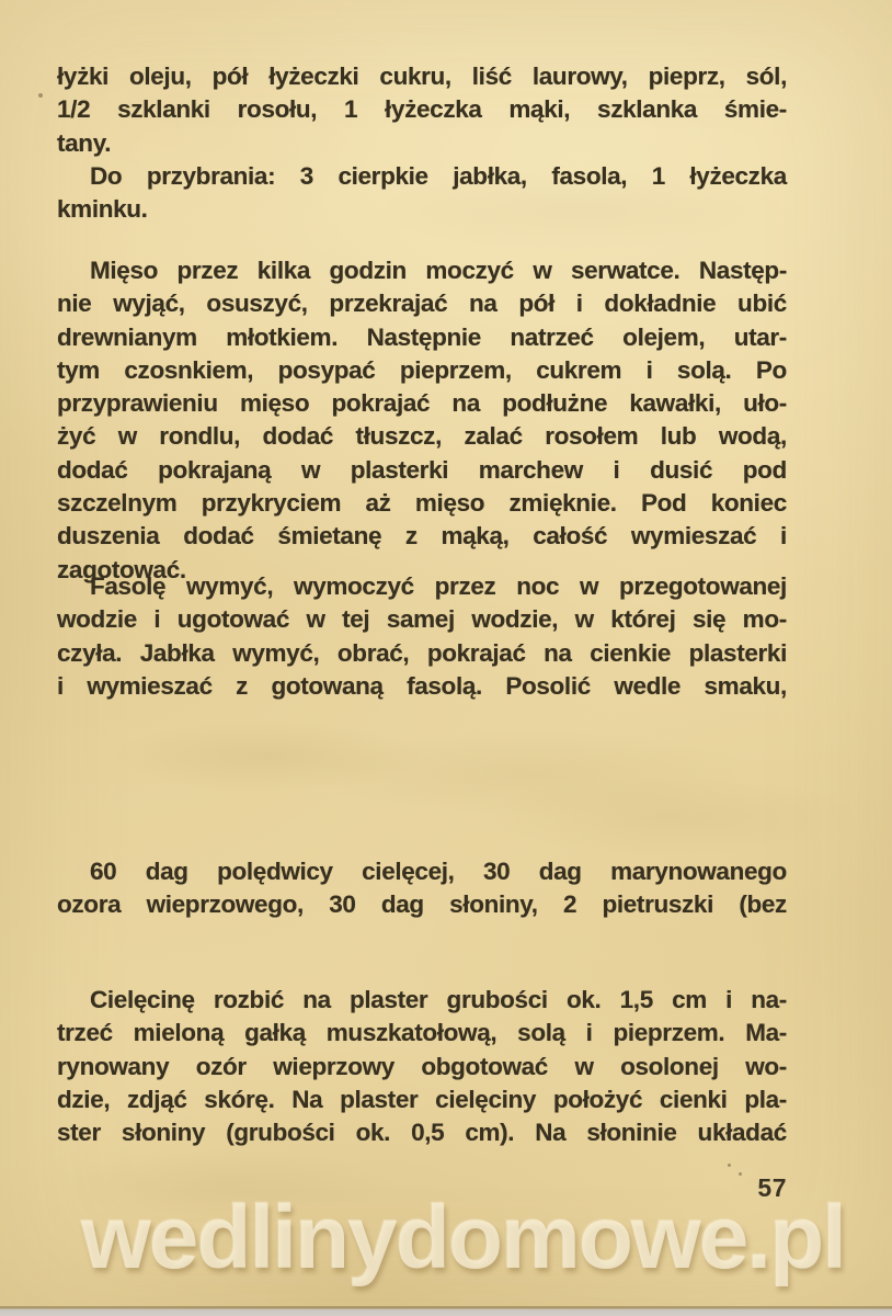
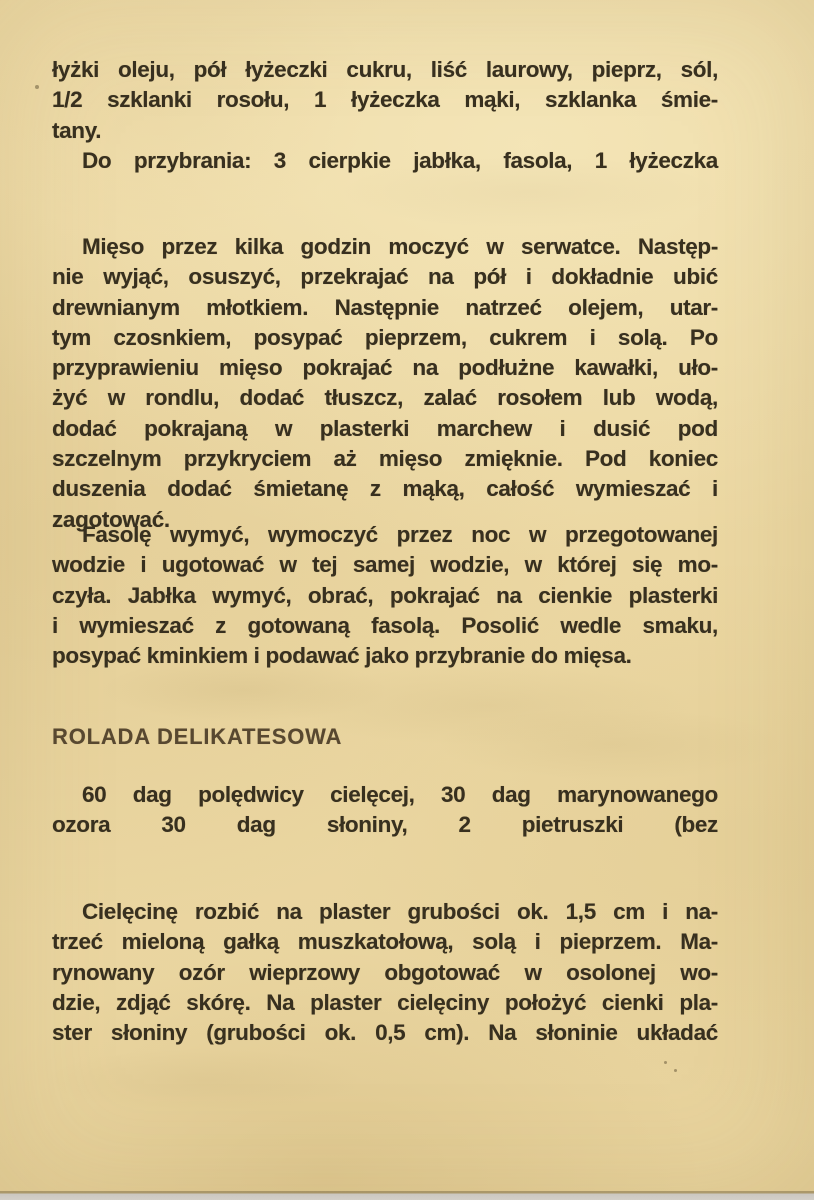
  łyżki
  oleju,
  pół
  łyżeczki
  cukru,
  liść
  laurowy,
  pieprz,
  sól,
  1/2
  szklanki
  rosołu,
  1
  łyżeczka
  mąki,
  szklanka
  śmie-
  tany.
  Do
  przybrania:
  3
  cierpkie
  jabłka,
  fasola,
  1
  łyżeczka
- kminku.
  Mięso
  przez
  kilka
  godzin
  moczyć
  w
  serwatce.
  Następ-
  nie
  wyjąć,
  osuszyć,
  przekrajać
  na
  pół
  i
  dokładnie
  ubić
  drewnianym
  młotkiem.
  Następnie
  natrzeć
  olejem,
  utar-
  tym
  czosnkiem,
  posypać
  pieprzem,
  cukrem
  i
  solą.
  Po
  przyprawieniu
  mięso
  pokrajać
  na
  podłużne
  kawałki,
  uło-
  żyć
  w
  rondlu,
  dodać
  tłuszcz,
  zalać
  rosołem
  lub
  wodą,
  dodać
  pokrajaną
  w
  plasterki
  marchew
  i
  dusić
  pod
  szczelnym
  przykryciem
  aż
  mięso
  zmięknie.
  Pod
  koniec
  duszenia
  dodać
  śmietanę
  z
  mąką,
  całość
  wymieszać
  i
  zagotować.
  Fasolę
  wymyć,
  wymoczyć
  przez
  noc
  w
  przegotowanej
  wodzie
  i
  ugotować
  w
  tej
  samej
  wodzie,
  w
  której
  się
  mo-
  czyła.
  Jabłka
  wymyć,
  obrać,
  pokrajać
  na
  cienkie
  plasterki
  i
  wymieszać
  z
  gotowaną
  fasolą.
  Posolić
  wedle
  smaku,
+ posypać kminkiem i podawać jako przybranie do mięsa.
+ ROLADA DELIKATESOWA
  60
  dag
  polędwicy
  cielęcej,
  30
  dag
  marynowanego
  ozora
- wieprzowego,
  30
  dag
  słoniny,
  2
  pietruszki
  (bez
  Cielęcinę
  rozbić
  na
  plaster
  grubości
  ok.
  1,5
  cm
  i
  na-
  trzeć
  mieloną
  gałką
  muszkatołową,
  solą
  i
  pieprzem.
  Ma-
  rynowany
  ozór
  wieprzowy
  obgotować
  w
  osolonej
  wo-
  dzie,
  zdjąć
  skórę.
  Na
  plaster
  cielęciny
  położyć
  cienki
  pla-
  ster
  słoniny
  (grubości
  ok.
  0,5
  cm).
  Na
  słoninie
  układać
- 57
- wedlinydomowe.pl
